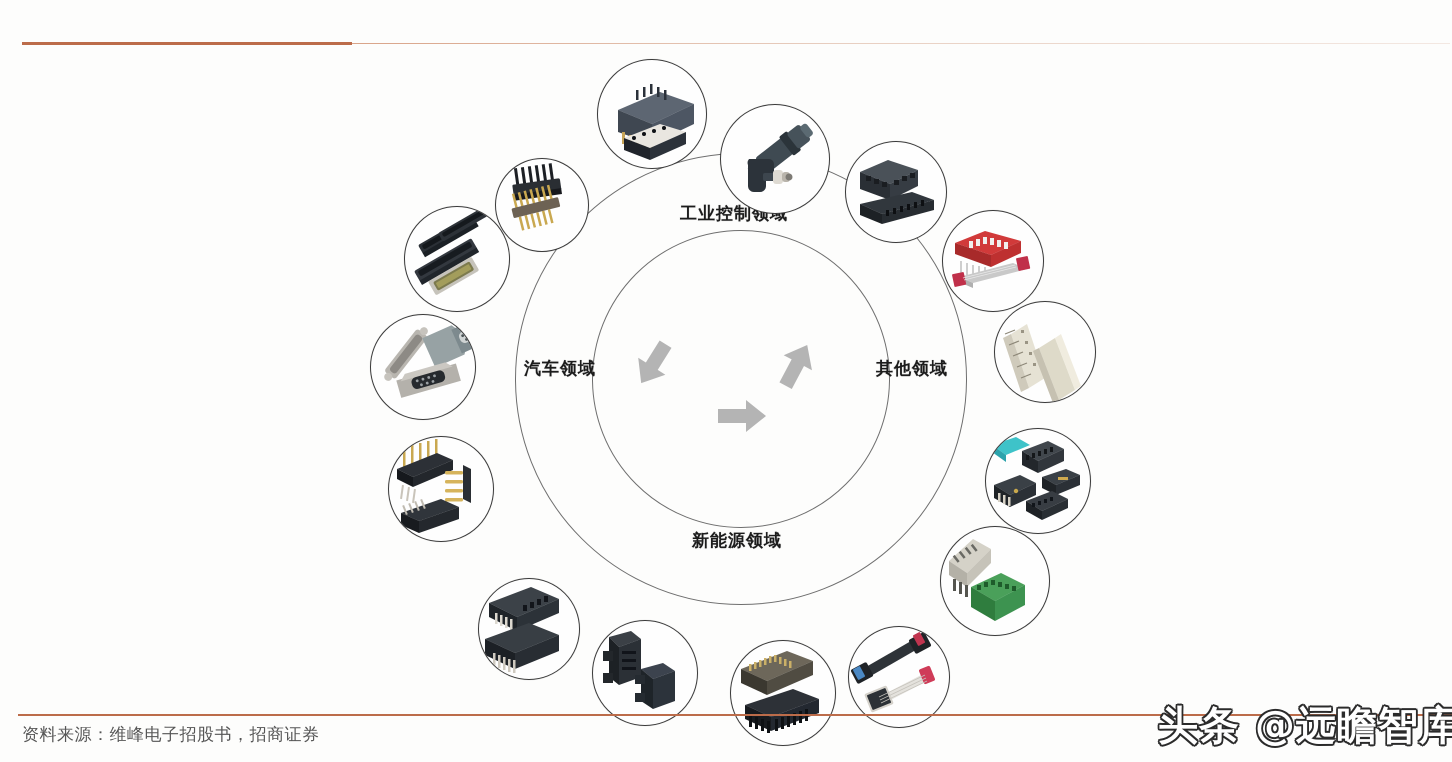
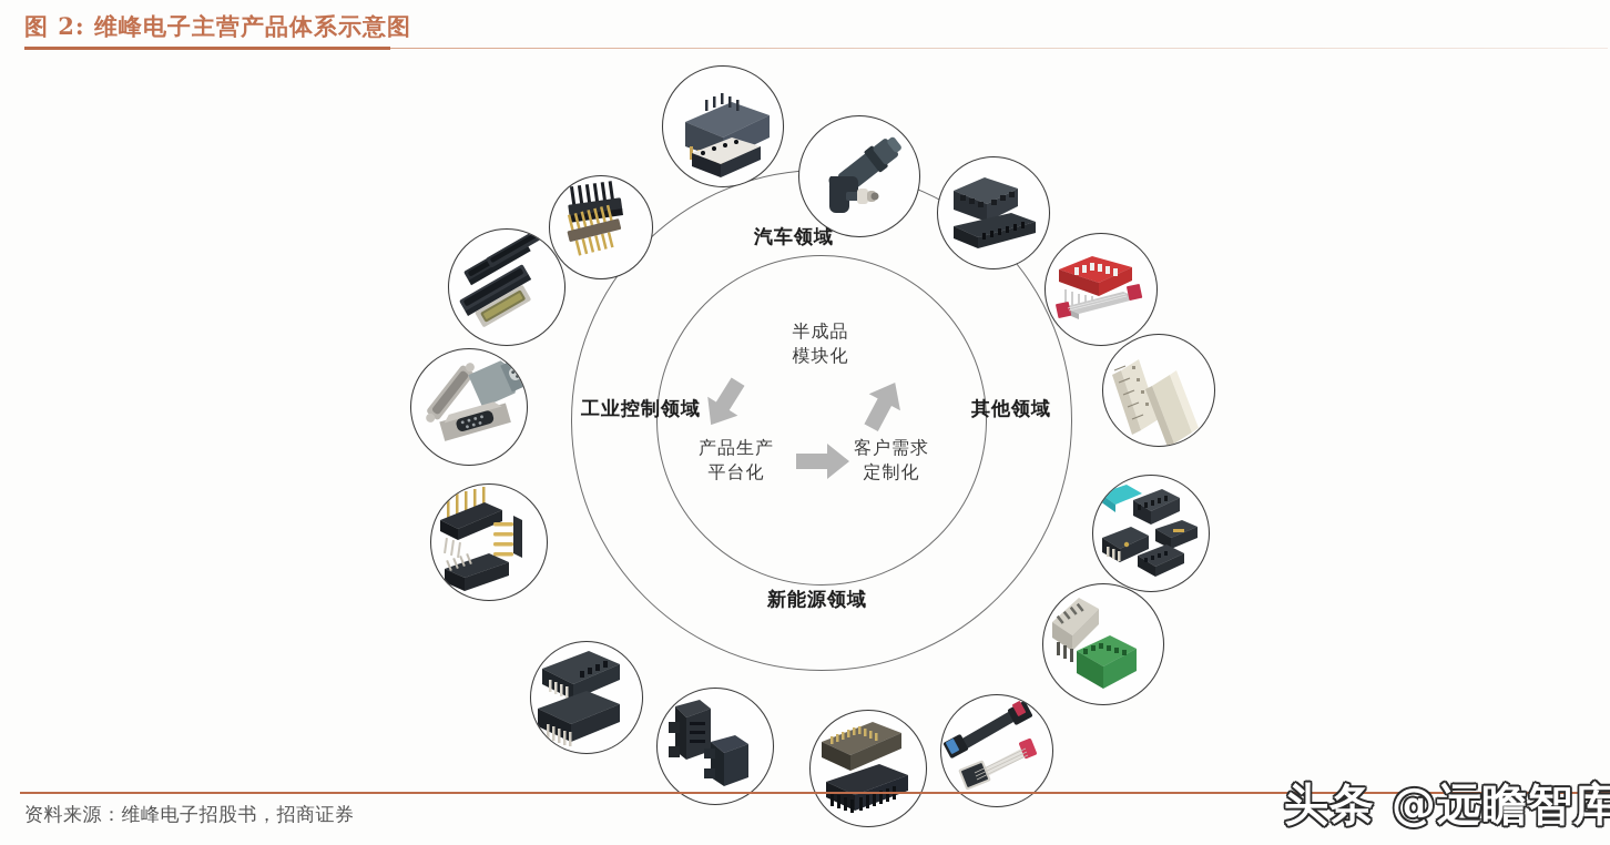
+ 图 2: 维峰电子主营产品体系示意图
- 工业控制领域
+ 汽车领域
  其他领域
  新能源领域
- 汽车领域
+ 工业控制领域
+ 半成品
+ 模块化
+ 产品生产
+ 平台化
+ 客户需求
+ 定制化
  资料来源：维峰电子招股书，招商证券
  头条 @远瞻智库
